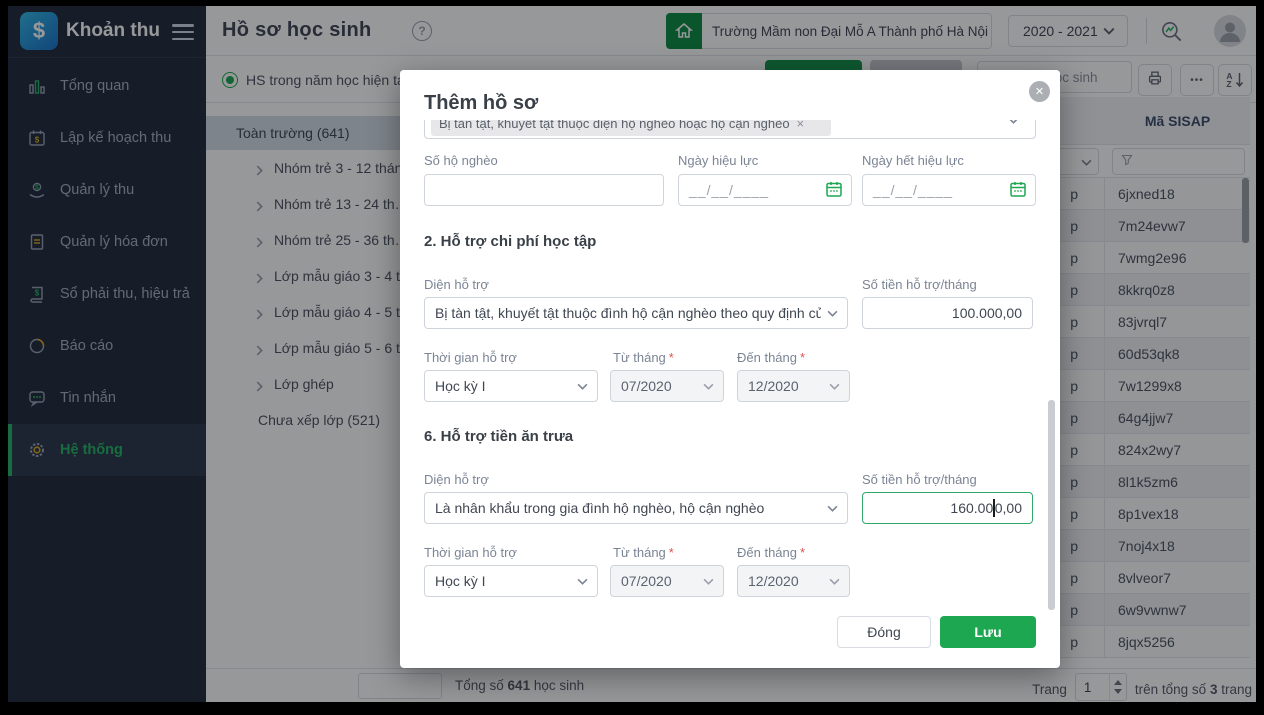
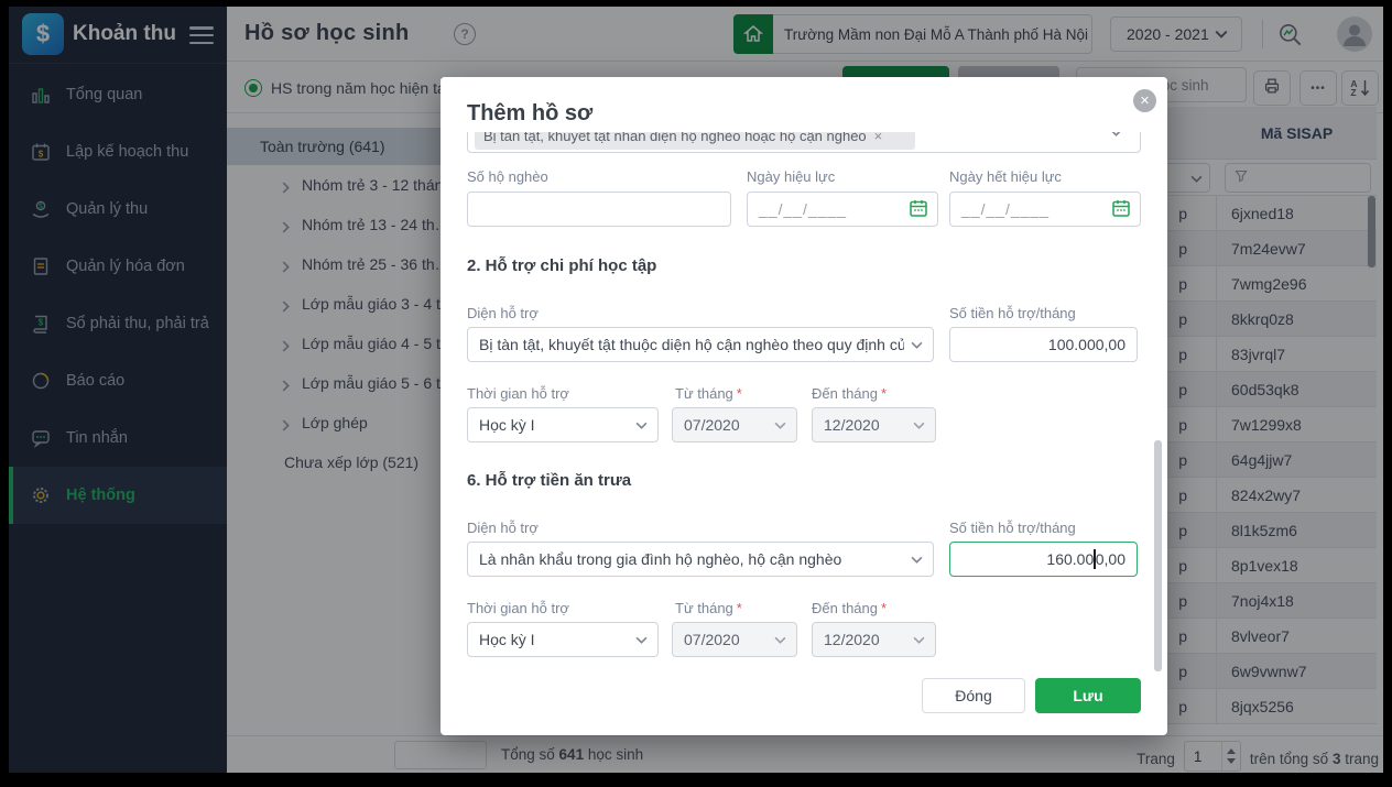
  $
  Khoản thu
  Tổng quan
  $
  Lập kế hoạch thu
  Quản lý thu
  Quản lý hóa đơn
  $
- Sổ phải thu, hiệu trả
+ Sổ phải thu, phải trả
  Báo cáo
  Tin nhắn
  Hệ thống
  Hồ sơ học sinh
  ?
  Trường Mầm non Đại Mỗ A Thành phố Hà Nội
  2020 - 2021
  HS trong năm học hiện t
  •••
  A
  Z
  Toàn trường (641)
  Nhóm trẻ 3 - 12 thán
  Nhóm trẻ 13 - 24 thá
  Nhóm trẻ 25 - 36 thá
  Lớp mẫu giáo 3 - 4 t
  Lớp mẫu giáo 4 - 5 t
  Lớp mẫu giáo 5 - 6 t
  Lớp ghép
  Chưa xếp lớp (521)
  Mã SISAP
  p
  6jxned18
  p
  7m24evw7
  p
  7wmg2e96
  p
  8kkrq0z8
  p
  83jvrql7
  p
  60d53qk8
  p
  7w1299x8
  p
  64g4jjw7
  p
  824x2wy7
  p
  8l1k5zm6
  p
  8p1vex18
  p
  7noj4x18
  p
  8vlveor7
  p
  6w9vwnw7
  p
  8jqx5256
  Tổng số 641 học sinh
  Trang
  1
  trên tổng số 3 trang
- Bị tàn tật, khuyết tật thuộc diện hộ nghèo hoặc hộ cận nghèo
+ Bị tàn tật, khuyết tật nhắn diện hộ nghèo hoặc hộ cận nghèo
  ×
  Số hộ nghèo
  Ngày hiệu lực
  Ngày hết hiệu lực
  __/__/____
  __/__/____
  2. Hỗ trợ chi phí học tập
  Diện hỗ trợ
  Số tiền hỗ trợ/tháng
- Bị tàn tật, khuyết tật thuộc đình hộ cận nghèo theo quy định củ
+ Bị tàn tật, khuyết tật thuộc diện hộ cận nghèo theo quy định củ
  100.000,00
  Thời gian hỗ trợ
  Từ tháng *
  Đến tháng *
  Học kỳ I
  07/2020
  12/2020
  6. Hỗ trợ tiền ăn trưa
  Diện hỗ trợ
  Số tiền hỗ trợ/tháng
  Là nhân khẩu trong gia đình hộ nghèo, hộ cận nghèo
  160.00
  0,00
  Thời gian hỗ trợ
  Từ tháng *
  Đến tháng *
  Học kỳ I
  07/2020
  12/2020
  Đóng
  Lưu
  Thêm hồ sơ
  ✕
